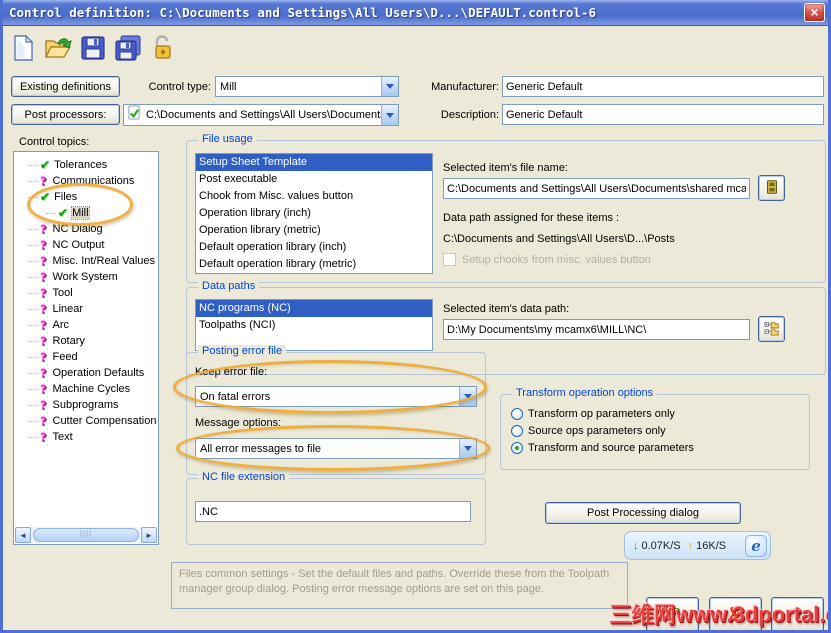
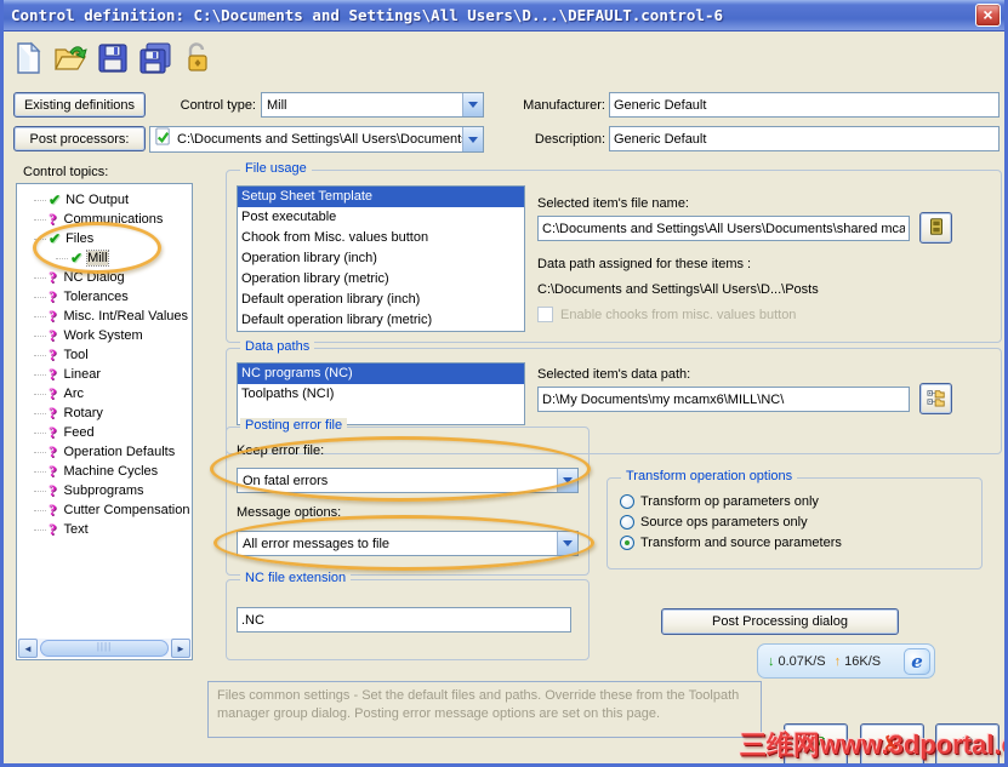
  Control definition: C:\Documents and Settings\All Users\D...\DEFAULT.control-6
  ×
  Existing definitions
  Post processors:
  Control type:
  Mill
  C:\Documents and Settings\All Users\Document
  Manufacturer:
  Generic Default
  Description:
  Generic Default
  Control topics:
  ✔
- Tolerances
+ NC Output
  ?
  Communications
  ✔
  Files
  ✔
  Mill
  ?
  NC Dialog
  ?
- NC Output
+ Tolerances
  ?
  Misc. Int/Real Values
  ?
  Work System
  ?
  Tool
  ?
  Linear
  ?
  Arc
  ?
  Rotary
  ?
  Feed
  ?
  Operation Defaults
  ?
  Machine Cycles
  ?
  Subprograms
  ?
  Cutter Compensation
  ?
  Text
  ◄
  ►
  File usage
  Setup Sheet Template
  Post executable
  Chook from Misc. values button
  Operation library (inch)
  Operation library (metric)
  Default operation library (inch)
  Default operation library (metric)
  Selected item's file name:
  C:\Documents and Settings\All Users\Documents\shared mca
  Data path assigned for these items :
  C:\Documents and Settings\All Users\D...\Posts
- Setup chooks from misc. values button
+ Enable chooks from misc. values button
  Data paths
  NC programs (NC)
  Toolpaths (NCI)
  Selected item's data path:
  D:\My Documents\my mcamx6\MILL\NC\
  Posting error file
  Keep error file:
  On fatal errors
  Message options:
  All error messages to file
  Transform operation options
  Transform op parameters only
  Source ops parameters only
  Transform and source parameters
  NC file extension
  .NC
  Post Processing dialog
  ↓
  0.07K/S
  ↑
  16K/S
  e
  Files common settings - Set the default files and paths. Override these from the Toolpath manager group dialog. Posting error message options are set on this page.
  ✔
  ✘
  ?
  三维网www.3dportal.
